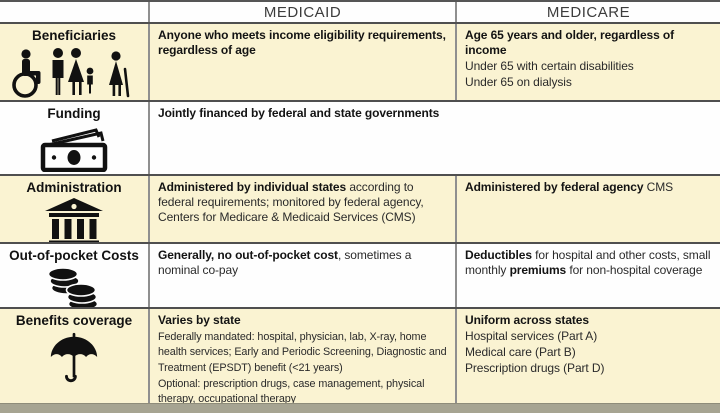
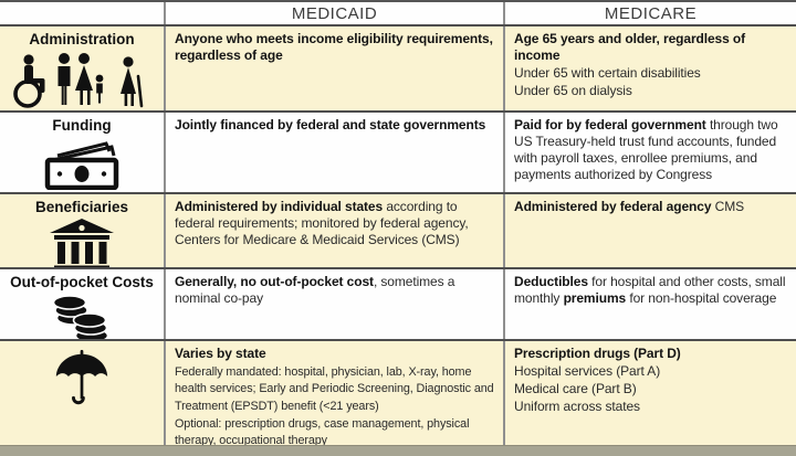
  MEDICAID
  MEDICARE
- Beneficiaries
+ Administration
  Anyone who meets income eligibility requirements, regardless of age
  Age 65 years and older, regardless of income
  Under 65 with certain disabilities
  Under 65 on dialysis
  Funding
  Jointly financed by federal and state governments
+ Paid for by federal government through two US Treasury-held trust fund accounts, funded with payroll taxes, enrollee premiums, and payments authorized by Congress
- Administration
+ Beneficiaries
  Administered by individual states according to federal requirements; monitored by federal agency, Centers for Medicare & Medicaid Services (CMS)
  Administered by federal agency CMS
  Out-of-pocket Costs
  Generally, no out-of-pocket cost, sometimes a nominal co-pay
  Deductibles for hospital and other costs, small monthly premiums for non-hospital coverage
- Benefits coverage
  Varies by state
  Federally mandated: hospital, physician, lab, X-ray, home health services; Early and Periodic Screening, Diagnostic and Treatment (EPSDT) benefit (<21 years)
  Optional: prescription drugs, case management, physical therapy, occupational therapy
- Uniform across states
+ Prescription drugs (Part D)
  Hospital services (Part A)
  Medical care (Part B)
- Prescription drugs (Part D)
+ Uniform across states
